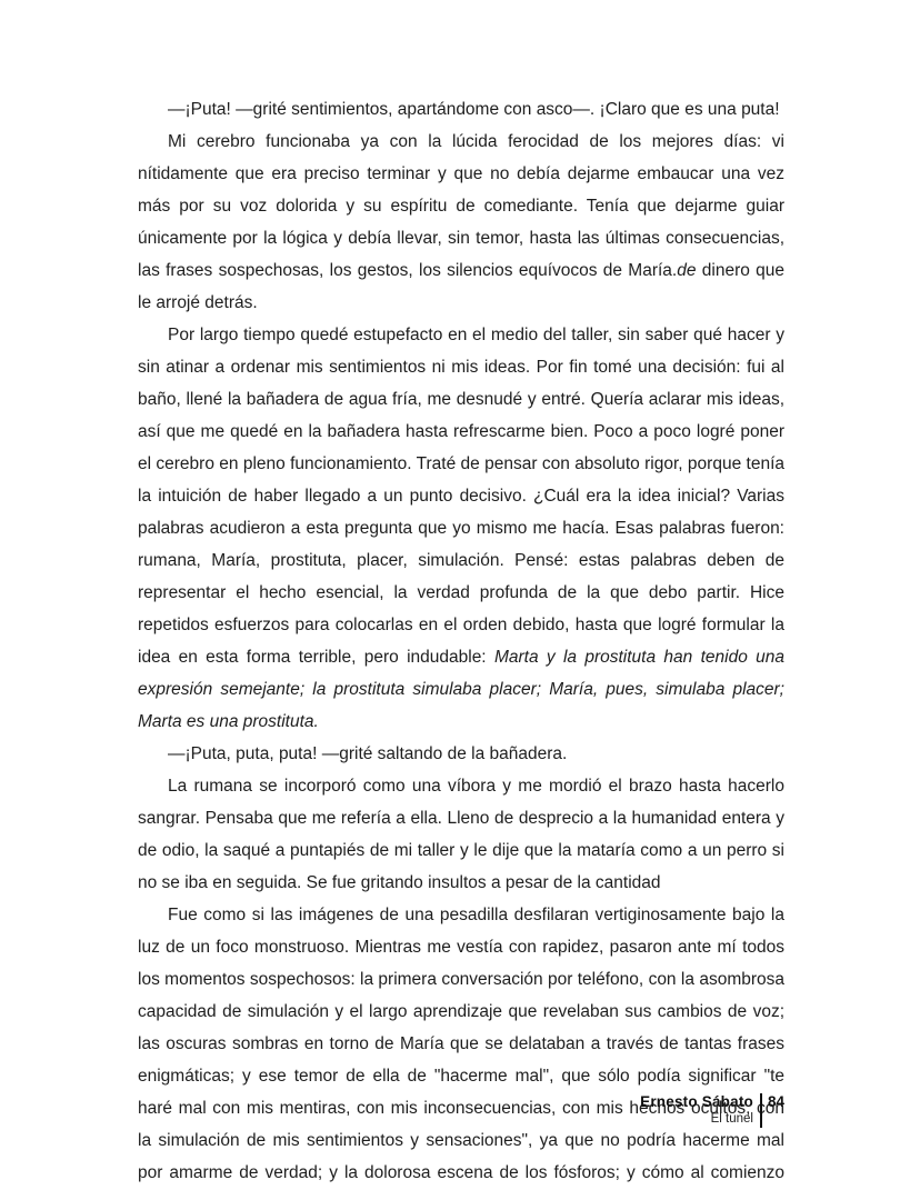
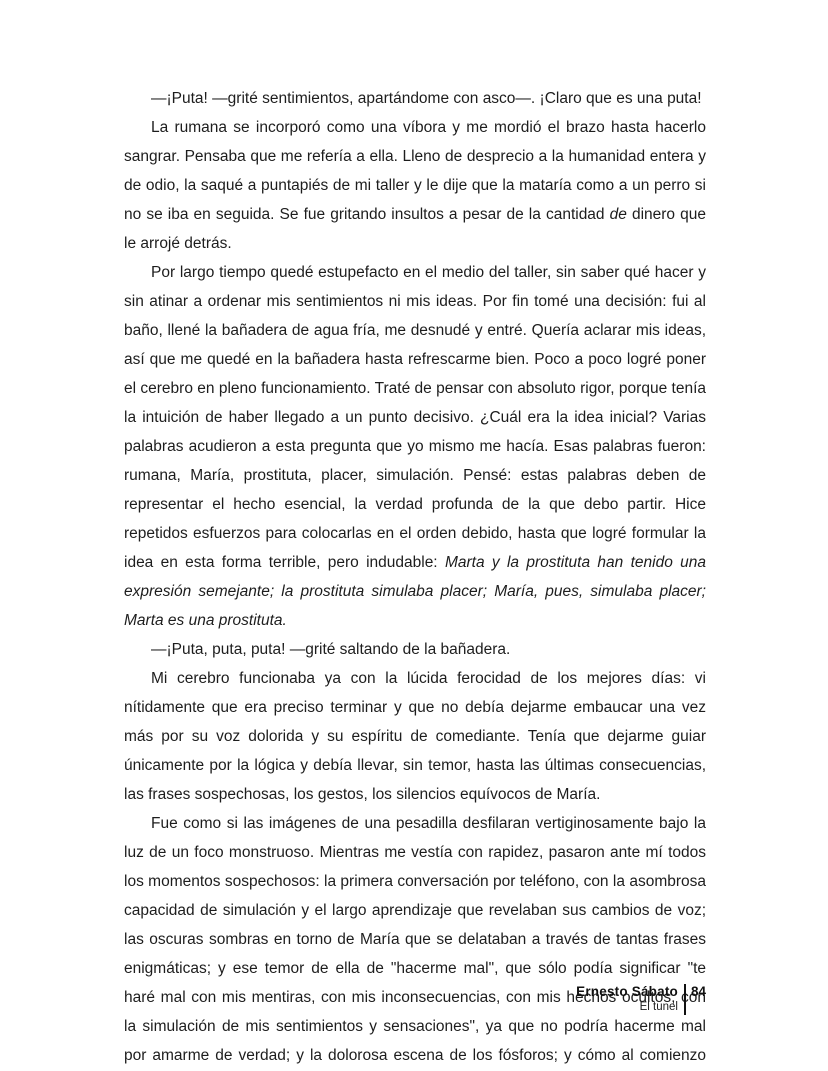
  —¡Puta! —grité sentimientos, apartándome con asco—. ¡Claro que es una puta!
- Mi cerebro funcionaba ya con la lúcida ferocidad de los mejores días: vi nítidamente que era preciso terminar y que no debía dejarme embaucar una vez más por su voz dolorida y su espíritu de comediante. Tenía que dejarme guiar únicamente por la lógica y debía llevar, sin temor, hasta las últimas consecuencias, las frases sospechosas, los gestos, los silencios equívocos de María.de dinero que le arrojé detrás.
+ La rumana se incorporó como una víbora y me mordió el brazo hasta hacerlo sangrar. Pensaba que me refería a ella. Lleno de desprecio a la humanidad entera y de odio, la saqué a puntapiés de mi taller y le dije que la mataría como a un perro si no se iba en seguida. Se fue gritando insultos a pesar de la cantidad de dinero que le arrojé detrás.
  Por largo tiempo quedé estupefacto en el medio del taller, sin saber qué hacer y sin atinar a ordenar mis sentimientos ni mis ideas. Por fin tomé una decisión: fui al baño, llené la bañadera de agua fría, me desnudé y entré. Quería aclarar mis ideas, así que me quedé en la bañadera hasta refrescarme bien. Poco a poco logré poner el cerebro en pleno funcionamiento. Traté de pensar con absoluto rigor, porque tenía la intuición de haber llegado a un punto decisivo. ¿Cuál era la idea inicial? Varias palabras acudieron a esta pregunta que yo mismo me hacía. Esas palabras fueron: rumana, María, prostituta, placer, simulación. Pensé: estas palabras deben de representar el hecho esencial, la verdad profunda de la que debo partir. Hice repetidos esfuerzos para colocarlas en el orden debido, hasta que logré formular la idea en esta forma terrible, pero indudable: Marta y la prostituta han tenido una expresión semejante; la prostituta simulaba placer; María, pues, simulaba placer; Marta es una prostituta.
  —¡Puta, puta, puta! —grité saltando de la bañadera.
- La rumana se incorporó como una víbora y me mordió el brazo hasta hacerlo sangrar. Pensaba que me refería a ella. Lleno de desprecio a la humanidad entera y de odio, la saqué a puntapiés de mi taller y le dije que la mataría como a un perro si no se iba en seguida. Se fue gritando insultos a pesar de la cantidad
+ Mi cerebro funcionaba ya con la lúcida ferocidad de los mejores días: vi nítidamente que era preciso terminar y que no debía dejarme embaucar una vez más por su voz dolorida y su espíritu de comediante. Tenía que dejarme guiar únicamente por la lógica y debía llevar, sin temor, hasta las últimas consecuencias, las frases sospechosas, los gestos, los silencios equívocos de María.
  Fue como si las imágenes de una pesadilla desfilaran vertiginosamente bajo la luz de un foco monstruoso. Mientras me vestía con rapidez, pasaron ante mí todos los momentos sospechosos: la primera conversación por teléfono, con la asombrosa capacidad de simulación y el largo aprendizaje que revelaban sus cambios de voz; las oscuras sombras en torno de María que se delataban a través de tantas frases enigmáticas; y ese temor de ella de "hacerme mal", que sólo podía significar "te haré mal con mis mentiras, con mis inconsecuencias, con mis hechos ocultos,on la simulación de mis sentimientos y sensaciones", ya que no podría hacerme mal por amarme de verdad; y la dolorosa escena de los fósforos; y cómo al comienzo
  Ernesto Sábato
  El tunel
  84
